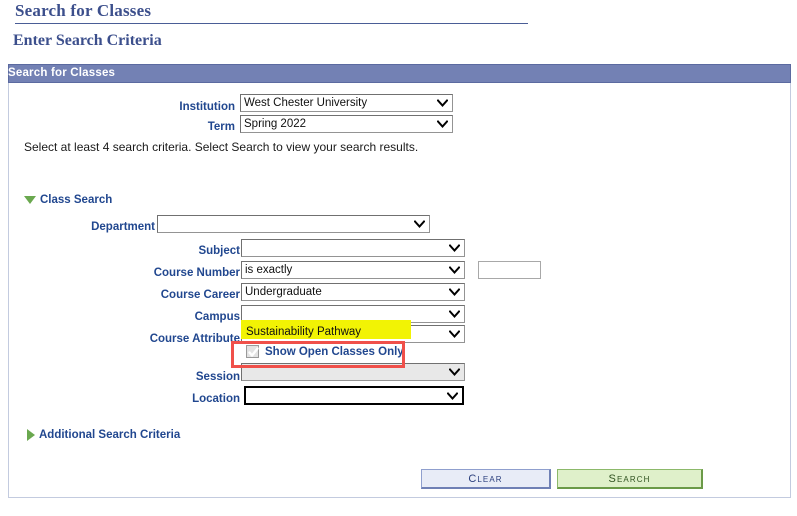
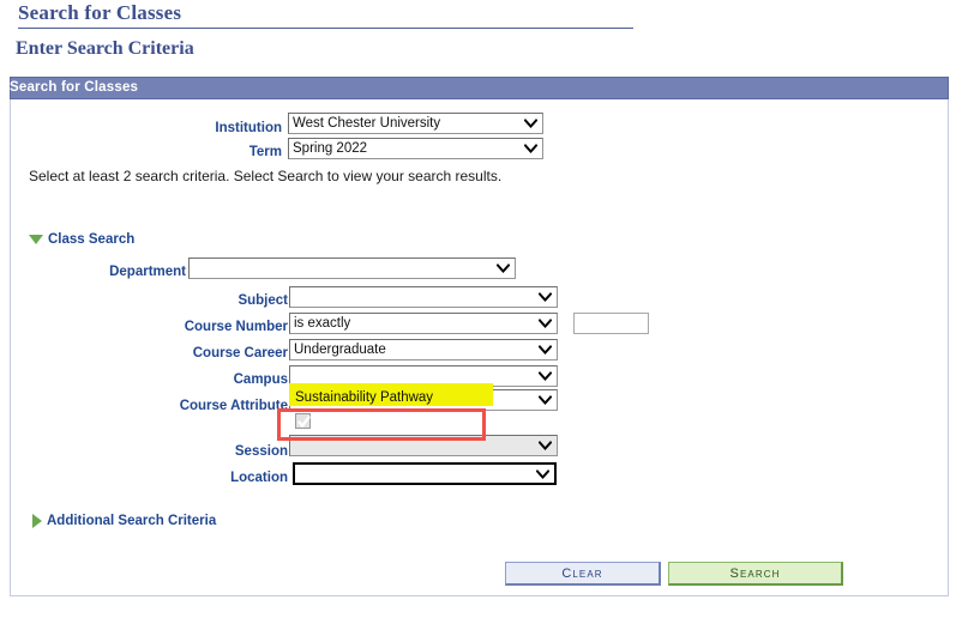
  Search for Classes
  Enter Search Criteria
  Search for Classes
  Institution
  West Chester University
  Term
  Spring 2022
- Select at least 4 search criteria. Select Search to view your search results.
+ Select at least 2 search criteria. Select Search to view your search results.
  Class Search
  Department
  Subject
  Course Number
  is exactly
  Course Career
  Undergraduate
  Campus
  Course Attribute
  Sustainability Pathway
- Show Open Classes Only
  Session
  Location
  Additional Search Criteria
  Clear
  Search
